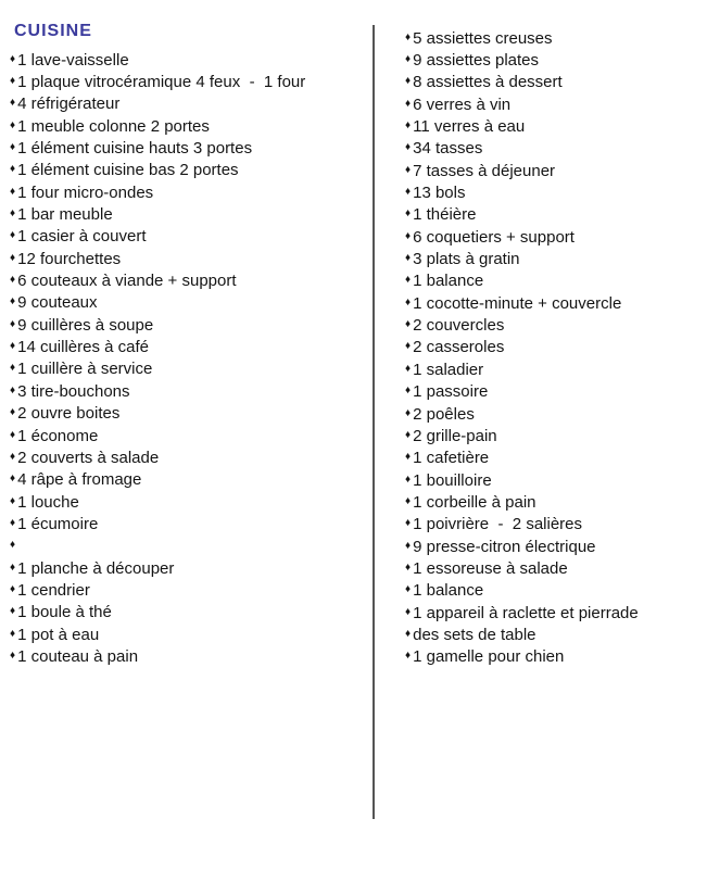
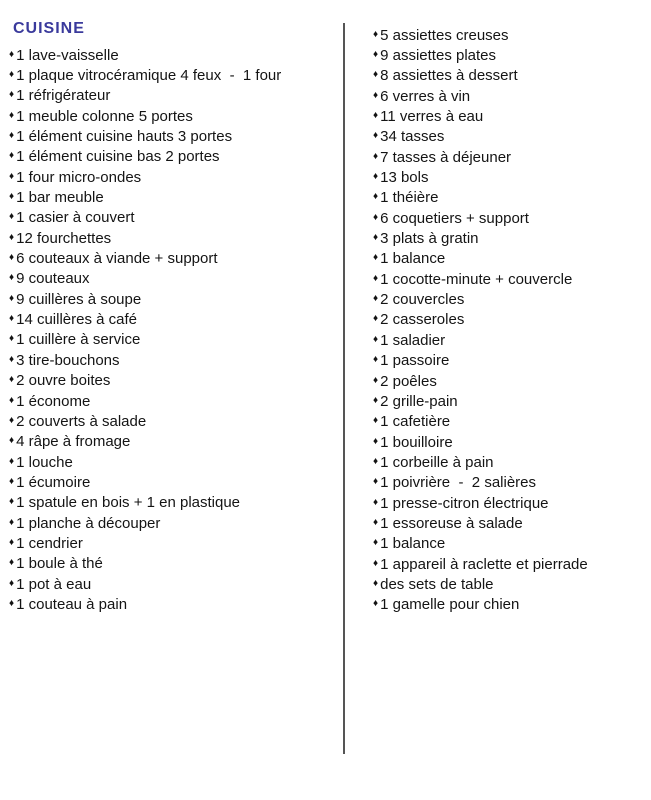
  CUISINE
  ♦
  1 lave-vaisselle
  ♦
  1 plaque vitrocéramique 4 feux - 1 four
  ♦
- 4 réfrigérateur
+ 1 réfrigérateur
  ♦
- 1 meuble colonne 2 portes
+ 1 meuble colonne 5 portes
  ♦
  1 élément cuisine hauts 3 portes
  ♦
  1 élément cuisine bas 2 portes
  ♦
  1 four micro-ondes
  ♦
  1 bar meuble
  ♦
  1 casier à couvert
  ♦
  12 fourchettes
  ♦
  6 couteaux à viande + support
  ♦
  9 couteaux
  ♦
  9 cuillères à soupe
  ♦
  14 cuillères à café
  ♦
  1 cuillère à service
  ♦
  3 tire-bouchons
  ♦
  2 ouvre boites
  ♦
  1 économe
  ♦
  2 couverts à salade
  ♦
  4 râpe à fromage
  ♦
  1 louche
  ♦
  1 écumoire
  ♦
+ 1 spatule en bois + 1 en plastique
  ♦
  1 planche à découper
  ♦
  1 cendrier
  ♦
  1 boule à thé
  ♦
  1 pot à eau
  ♦
  1 couteau à pain
  ♦
  5 assiettes creuses
  ♦
  9 assiettes plates
  ♦
  8 assiettes à dessert
  ♦
  6 verres à vin
  ♦
  11 verres à eau
  ♦
  34 tasses
  ♦
  7 tasses à déjeuner
  ♦
  13 bols
  ♦
  1 théière
  ♦
  6 coquetiers + support
  ♦
  3 plats à gratin
  ♦
  1 balance
  ♦
  1 cocotte-minute + couvercle
  ♦
  2 couvercles
  ♦
  2 casseroles
  ♦
  1 saladier
  ♦
  1 passoire
  ♦
  2 poêles
  ♦
  2 grille-pain
  ♦
  1 cafetière
  ♦
  1 bouilloire
  ♦
  1 corbeille à pain
  ♦
  1 poivrière - 2 salières
  ♦
- 9 presse-citron électrique
+ 1 presse-citron électrique
  ♦
  1 essoreuse à salade
  ♦
  1 balance
  ♦
  1 appareil à raclette et pierrade
  ♦
  des sets de table
  ♦
  1 gamelle pour chien
